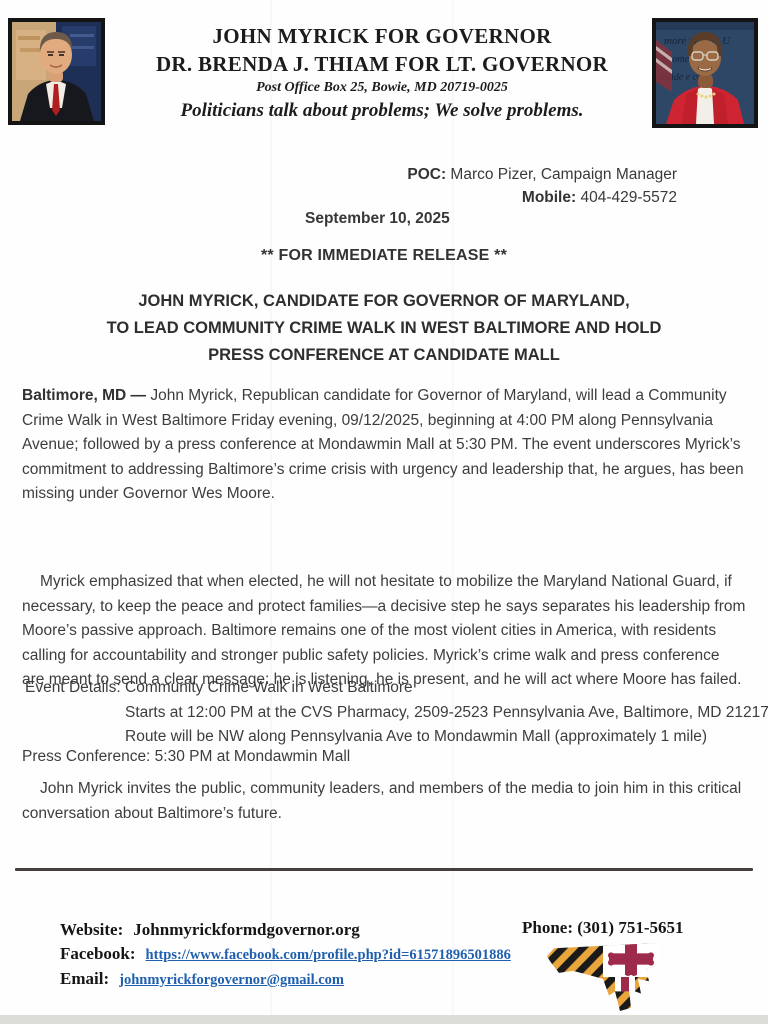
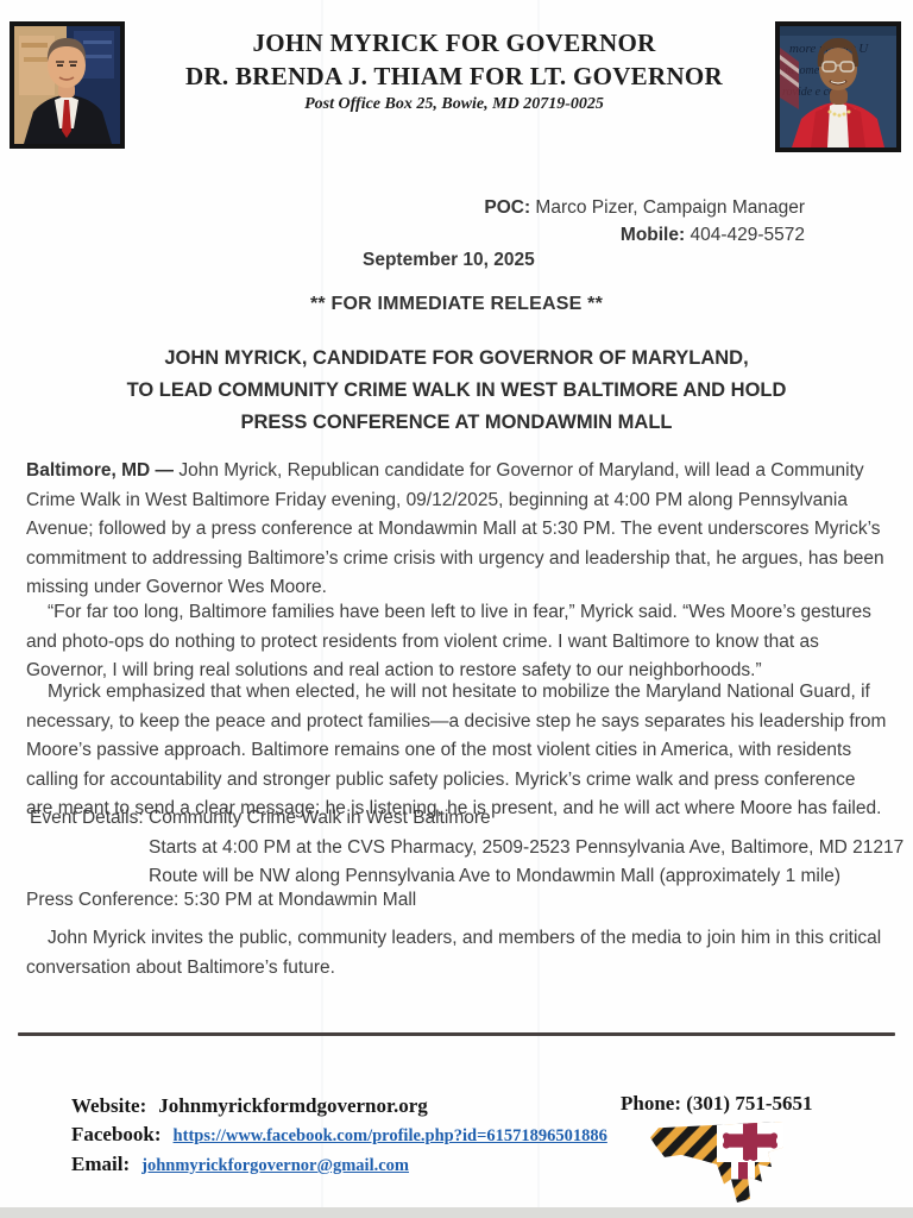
  ite ome
  rovide e c
  JOHN MYRICK FOR GOVERNOR
  DR. BRENDA J. THIAM FOR LT. GOVERNOR
  Post Office Box 25, Bowie, MD 20719-0025
- Politicians talk about problems; We solve problems.
  POC: Marco Pizer, Campaign Manager
  Mobile: 404-429-5572
  September 10, 2025
  ** FOR IMMEDIATE RELEASE **
  JOHN MYRICK, CANDIDATE FOR GOVERNOR OF MARYLAND,
  TO LEAD COMMUNITY CRIME WALK IN WEST BALTIMORE AND HOLD
- PRESS CONFERENCE AT CANDIDATE MALL
+ PRESS CONFERENCE AT MONDAWMIN MALL
  Baltimore, MD — John Myrick, Republican candidate for Governor of Maryland, will lead a Community Crime Walk in West Baltimore Friday evening, 09/12/2025, beginning at 4:00 PM along Pennsylvania Avenue; followed by a press conference at Mondawmin Mall at 5:30 PM. The event underscores Myrick’s commitment to addressing Baltimore’s crime crisis with urgency and leadership that, he argues, has been missing under Governor Wes Moore.
+ “For far too long, Baltimore families have been left to live in fear,” Myrick said. “Wes Moore’s gestures and photo-ops do nothing to protect residents from violent crime. I want Baltimore to know that as Governor, I will bring real solutions and real action to restore safety to our neighborhoods.”
  Myrick emphasized that when elected, he will not hesitate to mobilize the Maryland National Guard, if necessary, to keep the peace and protect families—a decisive step he says separates his leadership from Moore’s passive approach. Baltimore remains one of the most violent cities in America, with residents calling for accountability and stronger public safety policies. Myrick’s crime walk and press conference are meant to send a clear message: he is listening, he is present, and he will act where Moore has failed.
  Event Details:
  Community Crime Walk in West Baltimore
- Starts at 12:00 PM at the CVS Pharmacy, 2509-2523 Pennsylvania Ave, Baltimore, MD 21217
+ Starts at 4:00 PM at the CVS Pharmacy, 2509-2523 Pennsylvania Ave, Baltimore, MD 21217
  Route will be NW along Pennsylvania Ave to Mondawmin Mall (approximately 1 mile)
  Press Conference: 5:30 PM at Mondawmin Mall
  John Myrick invites the public, community leaders, and members of the media to join him in this critical conversation about Baltimore’s future.
  Website:
  Johnmyrickformdgovernor.org
  Facebook:
  https://www.facebook.com/profile.php?id=61571896501886
  Email:
  johnmyrickforgovernor@gmail.com
  Phone: (301) 751-5651
